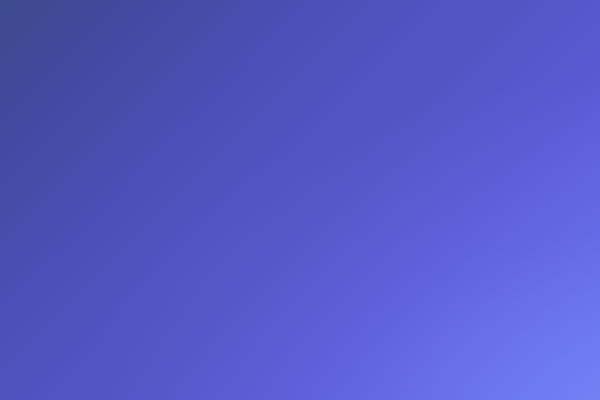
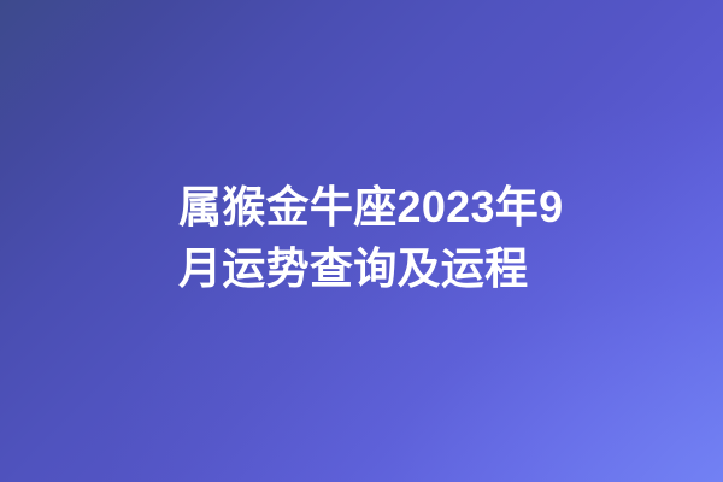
+ 属猴金牛座2023年9月运势查询及运程
